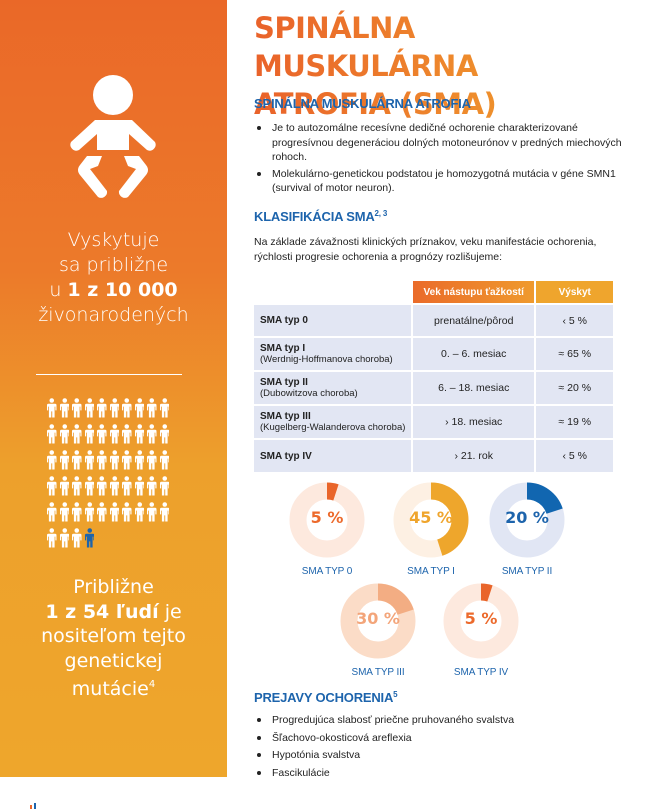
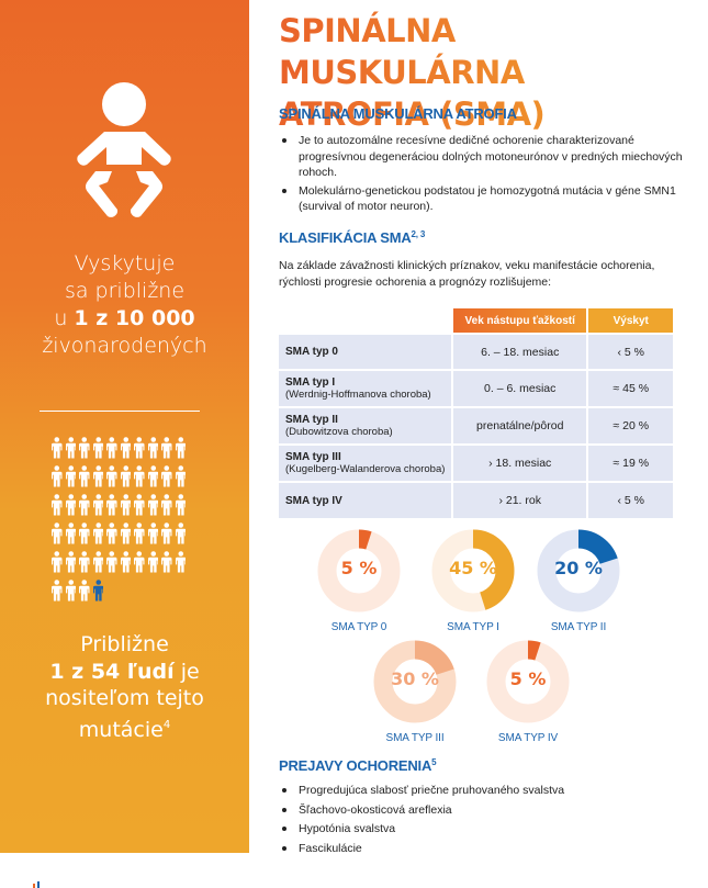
  Vyskytuje
  sa približne
  u 1 z 10 000
  živonarodených
  Približne
  1 z 54 ľudí je
  nositeľom tejto
- genetickej
  mutácie4
  SPINÁLNA MUSKULÁRNA
  ATROFIA (SMA)
  SPINÁLNA MUSKULÁRNA ATROFIA
  Je to autozomálne recesívne dedičné ochorenie charakterizované progresívnou degeneráciou dolných motoneurónov v predných miechových rohoch.
  Molekulárno-genetickou podstatou je homozygotná mutácia v géne SMN1 (survival of motor neuron).
  KLASIFIKÁCIA SMA2, 3
  Na základe závažnosti klinických príznakov, veku manifestácie ochorenia, rýchlosti progresie ochorenia a prognózy rozlišujeme:
  	Vek nástupu ťažkostí	Výskyt
- SMA typ 0	prenatálne/pôrod	‹ 5 %
+ SMA typ 0	6. – 18. mesiac	‹ 5 %
- SMA typ I(Werdnig-Hoffmanova choroba)	0. – 6. mesiac	≈ 65 %
+ SMA typ I(Werdnig-Hoffmanova choroba)	0. – 6. mesiac	≈ 45 %
- SMA typ II(Dubowitzova choroba)	6. – 18. mesiac	≈ 20 %
+ SMA typ II(Dubowitzova choroba)	prenatálne/pôrod	≈ 20 %
  SMA typ III(Kugelberg-Walanderova choroba)	› 18. mesiac	≈ 19 %
  SMA typ IV	› 21. rok	‹ 5 %
  5 %
  SMA TYP 0
  45 %
  SMA TYP I
  20 %
  SMA TYP II
  30 %
  SMA TYP III
  5 %
  SMA TYP IV
  PREJAVY OCHORENIA5
  Progredujúca slabosť priečne pruhovaného svalstva
  Šľachovo-okosticová areflexia
  Hypotónia svalstva
  Fascikulácie
